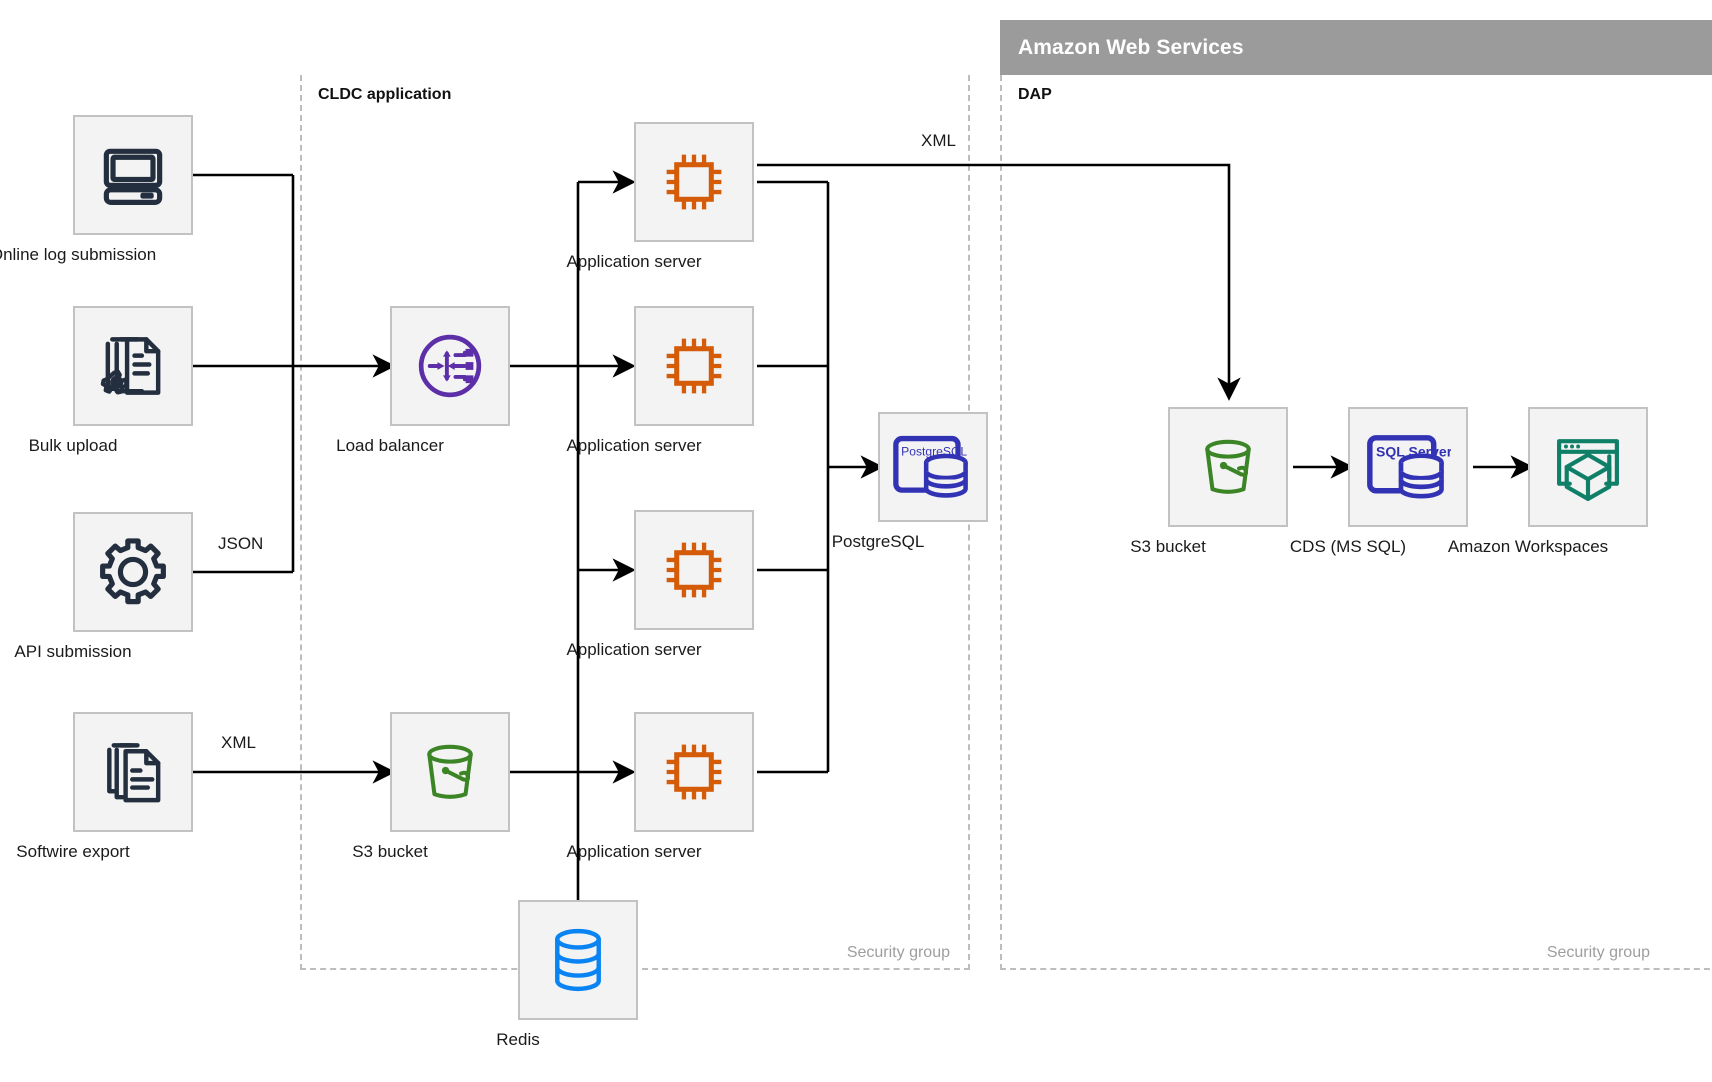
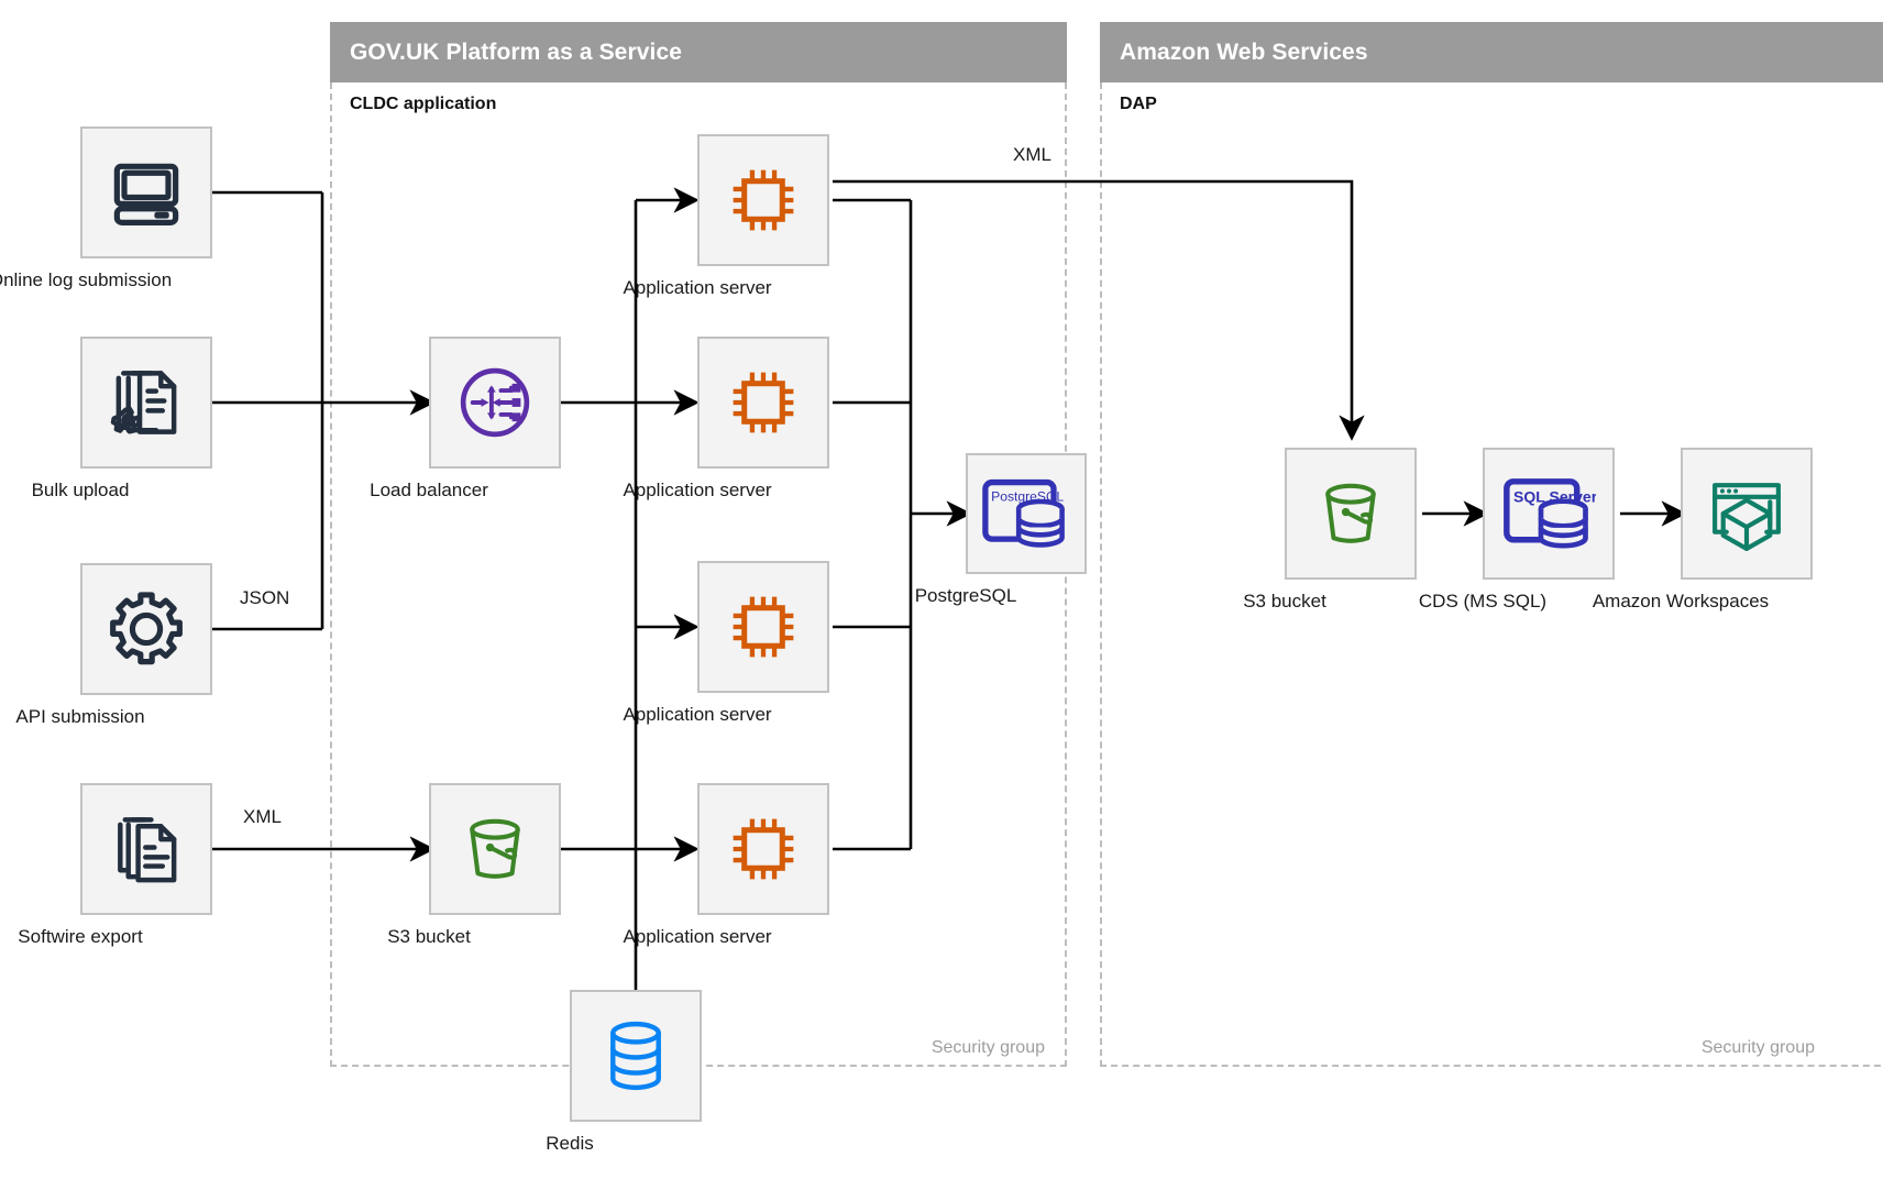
+ GOV.UK Platform as a Service
  CLDC application
  Security group
  Amazon Web Services
  DAP
  Security group
  JSON
  XML
  XML
  nline log submission
  Bulk upload
  API submission
  Softwire export
  Load balancer
  S3 bucket
  Redis
  Application server
  Application server
  Application server
  Application server
  PostgreSQL
  PostgreSQL
  S3 bucket
  SQL Server
  CDS (MS SQL)
  Amazon Workspaces
